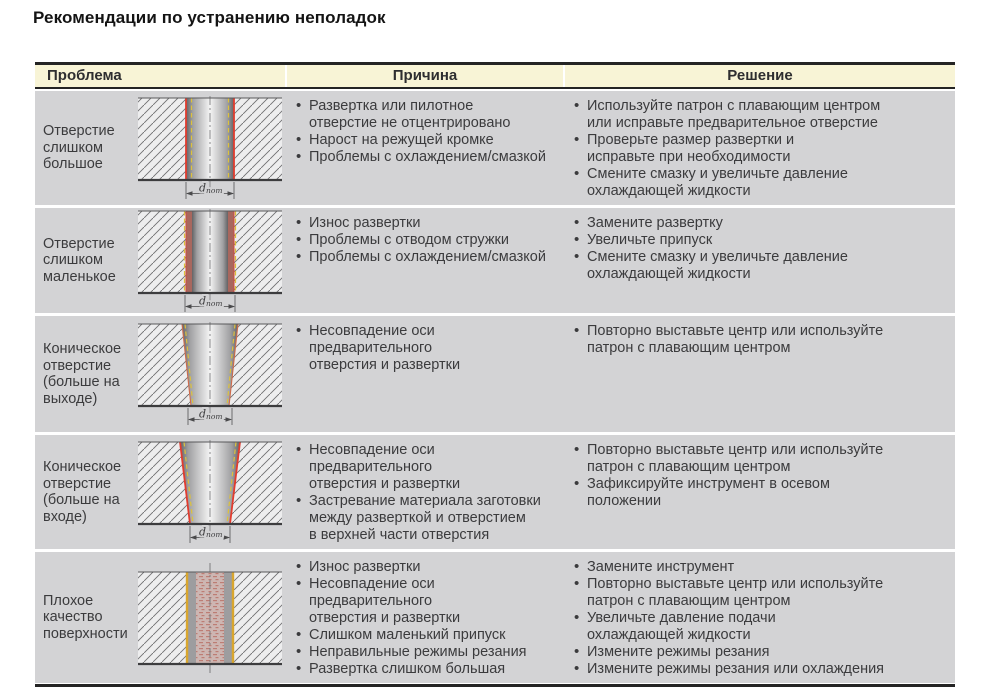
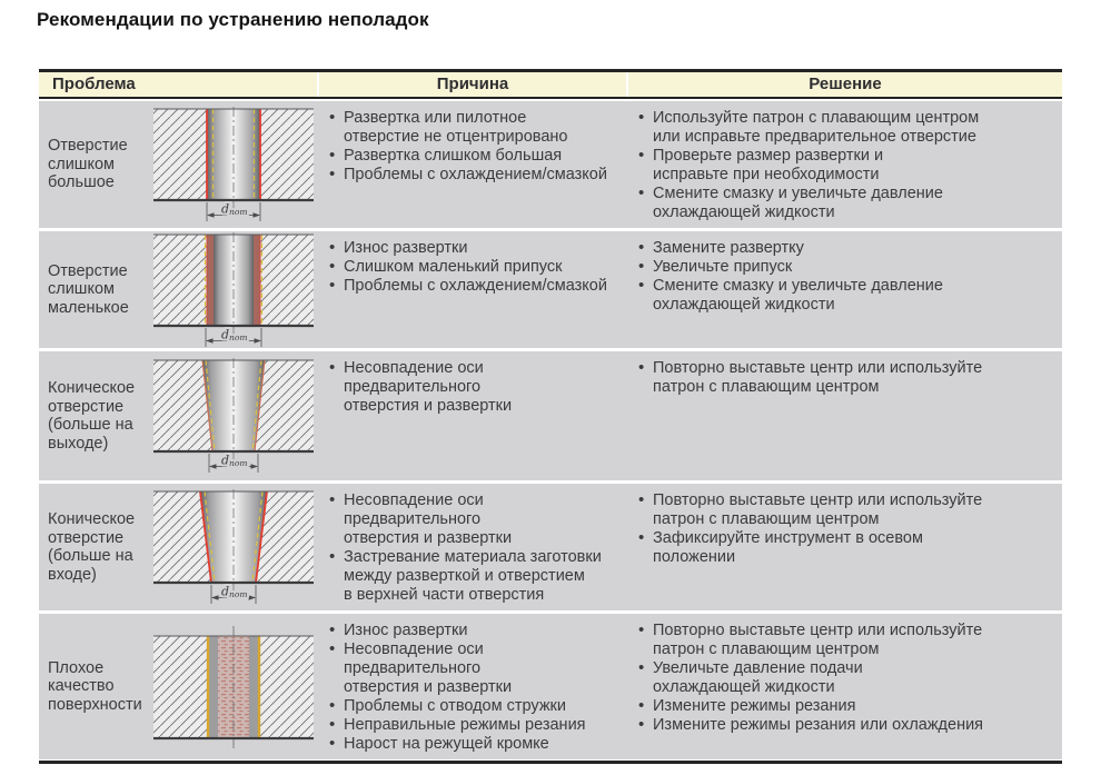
  Рекомендации по устранению неполадок
  Проблема
  Причина
  Решение
  Отверстие
  слишком
  большое
  dnom
  Развертка или пилотное
  отверстие не отцентрировано
- Нарост на режущей кромке
+ Развертка слишком большая
  Проблемы с охлаждением/смазкой
  Используйте патрон с плавающим центром
  или исправьте предварительное отверстие
  Проверьте размер развертки и
  исправьте при необходимости
  Смените смазку и увеличьте давление
  охлаждающей жидкости
  Отверстие
  слишком
  маленькое
  dnom
  Износ развертки
- Проблемы с отводом стружки
+ Слишком маленький припуск
  Проблемы с охлаждением/смазкой
  Замените развертку
  Увеличьте припуск
  Смените смазку и увеличьте давление
  охлаждающей жидкости
  Коническое
  отверстие
  (больше на
  выходе)
  dnom
  Несовпадение оси
  предварительного
  отверстия и развертки
  Повторно выставьте центр или используйте
  патрон с плавающим центром
  Коническое
  отверстие
  (больше на
  входе)
  dnom
  Несовпадение оси
  предварительного
  отверстия и развертки
  Застревание материала заготовки
  между разверткой и отверстием
  в верхней части отверстия
  Повторно выставьте центр или используйте
  патрон с плавающим центром
  Зафиксируйте инструмент в осевом положении
  Плохое
  качество
  поверхности
  Износ развертки
  Несовпадение оси
  предварительного
  отверстия и развертки
- Слишком маленький припуск
+ Проблемы с отводом стружки
  Неправильные режимы резания
- Развертка слишком большая
+ Нарост на режущей кромке
- Замените инструмент
  Повторно выставьте центр или используйте
  патрон с плавающим центром
  Увеличьте давление подачи
  охлаждающей жидкости
  Измените режимы резания
  Измените режимы резания или охлаждения
